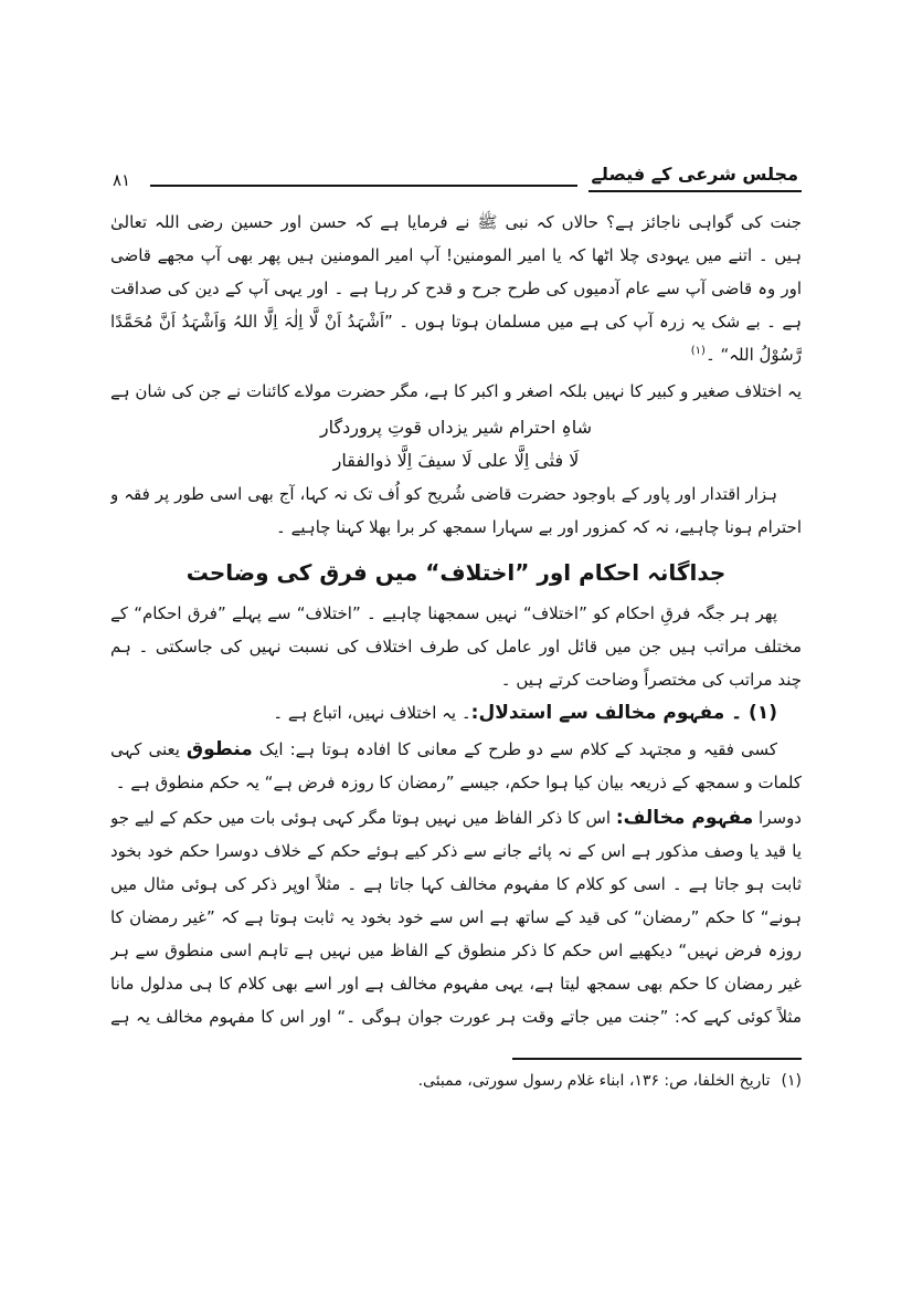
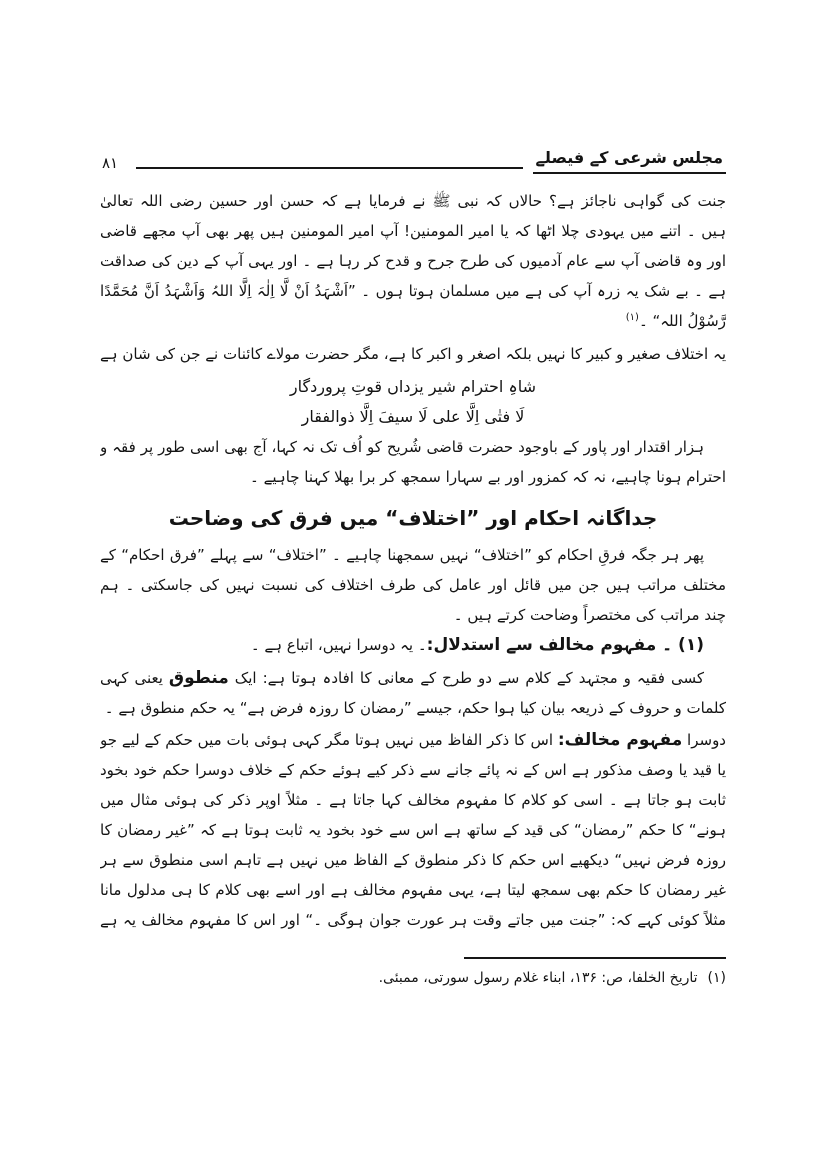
  ۸۱
  مجلس شرعی کے فیصلے
  جنت کی گواہی ناجائز ہے؟ حالاں کہ نبی ﷺ نے فرمایا ہے کہ حسن اور حسین رضی اللہ تعالیٰ
  ہیں ۔ اتنے میں یہودی چلا اٹھا کہ یا امیر المومنین! آپ امیر المومنین ہیں پھر بھی آپ مجھے قاضی
  اور وہ قاضی آپ سے عام آدمیوں کی طرح جرح و قدح کر رہا ہے ۔ اور یہی آپ کے دین کی صداقت
  ہے ۔ بے شک یہ زرہ آپ کی ہے میں مسلمان ہوتا ہوں ۔ ”اَشْہَدُ اَنْ لَّا اِلٰہَ اِلَّا اللہُ وَاَشْہَدُ اَنَّ مُحَمَّدًا
  رَّسُوْلُ اللہ“ ۔(۱)
  یہ اختلاف صغیر و کبیر کا نہیں بلکہ اصغر و اکبر کا ہے، مگر حضرت مولاے کائنات نے جن کی شان ہے
  شاہِ احترام شیر یزداں قوتِ پروردگار
  لَا فتٰی اِلَّا علی لَا سیفَ اِلَّا ذوالفقار
  ہزار اقتدار اور پاور کے باوجود حضرت قاضی شُریح کو اُف تک نہ کہا، آج بھی اسی طور پر فقہ و
  احترام ہونا چاہیے، نہ کہ کمزور اور بے سہارا سمجھ کر برا بھلا کہنا چاہیے ۔
  جداگانہ احکام اور ”اختلاف“ میں فرق کی وضاحت
  پھر ہر جگہ فرقِ احکام کو ”اختلاف“ نہیں سمجھنا چاہیے ۔ ”اختلاف“ سے پہلے ”فرق احکام“ کے
  مختلف مراتب ہیں جن میں قائل اور عامل کی طرف اختلاف کی نسبت نہیں کی جاسکتی ۔ ہم
  چند مراتب کی مختصراً وضاحت کرتے ہیں ۔
- (۱) ۔ مفہوم مخالف سے استدلال:۔ یہ اختلاف نہیں، اتباع ہے ۔
+ (۱) ۔ مفہوم مخالف سے استدلال:۔ یہ دوسرا نہیں، اتباع ہے ۔
  کسی فقیہ و مجتہد کے کلام سے دو طرح کے معانی کا افادہ ہوتا ہے: ایک منطوق یعنی کہی
- کلمات و سمجھ کے ذریعہ بیان کیا ہوا حکم، جیسے ”رمضان کا روزہ فرض ہے“ یہ حکم منطوق ہے ۔
+ کلمات و حروف کے ذریعہ بیان کیا ہوا حکم، جیسے ”رمضان کا روزہ فرض ہے“ یہ حکم منطوق ہے ۔
  دوسرا مفہوم مخالف: اس کا ذکر الفاظ میں نہیں ہوتا مگر کہی ہوئی بات میں حکم کے لیے جو
  یا قید یا وصف مذکور ہے اس کے نہ پائے جانے سے ذکر کیے ہوئے حکم کے خلاف دوسرا حکم خود بخود
  ثابت ہو جاتا ہے ۔ اسی کو کلام کا مفہوم مخالف کہا جاتا ہے ۔ مثلاً اوپر ذکر کی ہوئی مثال میں
  ہونے“ کا حکم ”رمضان“ کی قید کے ساتھ ہے اس سے خود بخود یہ ثابت ہوتا ہے کہ ”غیر رمضان کا
  روزہ فرض نہیں“ دیکھیے اس حکم کا ذکر منطوق کے الفاظ میں نہیں ہے تاہم اسی منطوق سے ہر
  غیر رمضان کا حکم بھی سمجھ لیتا ہے، یہی مفہوم مخالف ہے اور اسے بھی کلام کا ہی مدلول مانا
  مثلاً کوئی کہے کہ: ”جنت میں جاتے وقت ہر عورت جوان ہوگی ۔“ اور اس کا مفہوم مخالف یہ ہے
  (۱)تاریخ الخلفا، ص: ۱۳۶، ابناء غلام رسول سورتی، ممبئی.
